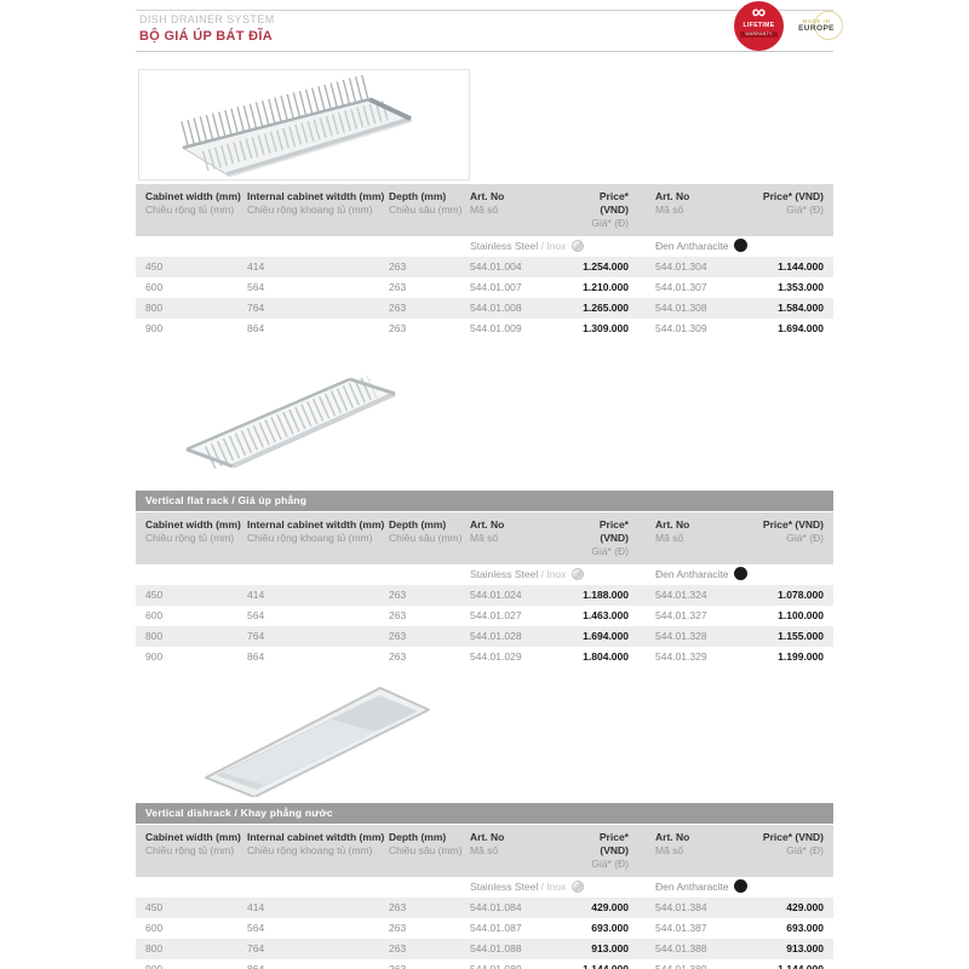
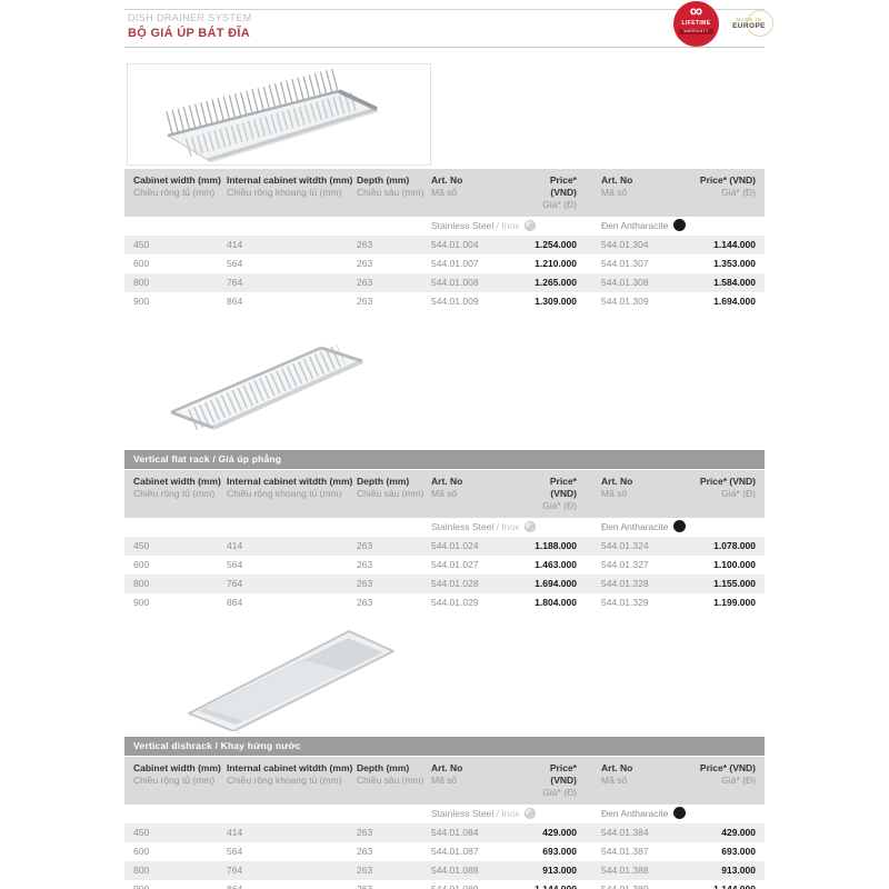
  DISH DRAINER SYSTEM
  BỘ GIÁ ÚP BÁT ĐĨA
  ∞
  Cabinet width (mm)
  Chiều rộng tủ (mm)
  Internal cabinet witdth (mm)
  Chiều rộng khoang tủ (mm)
  Depth (mm)
  Chiều sâu (mm)
  Art. No
  Mã số
  Price* (VND)
  Giá* (Đ)
  Art. No
  Mã số
  Price* (VND)
  Giá* (Đ)
  Stainless Steel / Inox
  Đen Antharacite
  450
  414
  263
  544.01.004
  1.254.000
  544.01.304
  1.144.000
  600
  564
  263
  544.01.007
  1.210.000
  544.01.307
  1.353.000
  800
  764
  263
  544.01.008
  1.265.000
  544.01.308
  1.584.000
  900
  864
  263
  544.01.009
  1.309.000
  544.01.309
  1.694.000
  Vertical flat rack / Giá úp phẳng
  Cabinet width (mm)
  Chiều rộng tủ (mm)
  Internal cabinet witdth (mm)
  Chiều rộng khoang tủ (mm)
  Depth (mm)
  Chiều sâu (mm)
  Art. No
  Mã số
  Price* (VND)
  Giá* (Đ)
  Art. No
  Mã số
  Price* (VND)
  Giá* (Đ)
  Stainless Steel / Inox
  Đen Antharacite
  450
  414
  263
  544.01.024
  1.188.000
  544.01.324
  1.078.000
  600
  564
  263
  544.01.027
  1.463.000
  544.01.327
  1.100.000
  800
  764
  263
  544.01.028
  1.694.000
  544.01.328
  1.155.000
  900
  864
  263
  544.01.029
  1.804.000
  544.01.329
  1.199.000
- Vertical dishrack / Khay phẳng nước
+ Vertical dishrack / Khay hứng nước
  Cabinet width (mm)
  Chiều rộng tủ (mm)
  Internal cabinet witdth (mm)
  Chiều rộng khoang tủ (mm)
  Depth (mm)
  Chiều sâu (mm)
  Art. No
  Mã số
  Price* (VND)
  Giá* (Đ)
  Art. No
  Mã số
  Price* (VND)
  Giá* (Đ)
  Stainless Steel / Inox
  Đen Antharacite
  450
  414
  263
  544.01.084
  429.000
  544.01.384
  429.000
  600
  564
  263
  544.01.087
  693.000
  544.01.387
  693.000
  800
  764
  263
  544.01.088
  913.000
  544.01.388
  913.000
